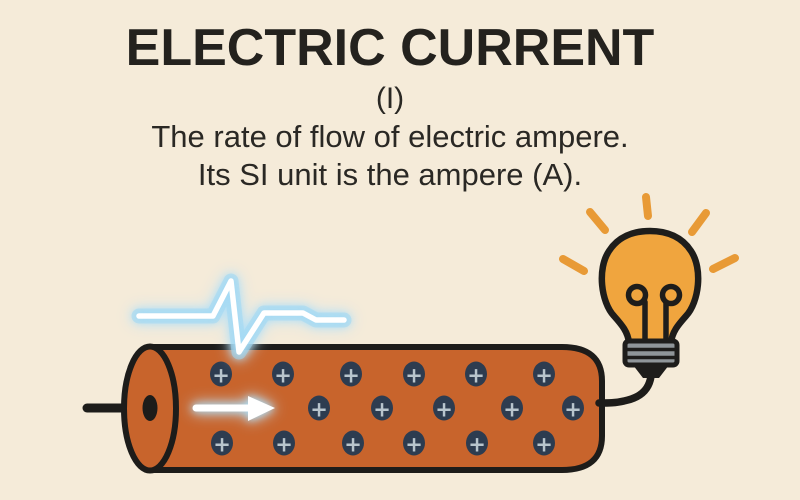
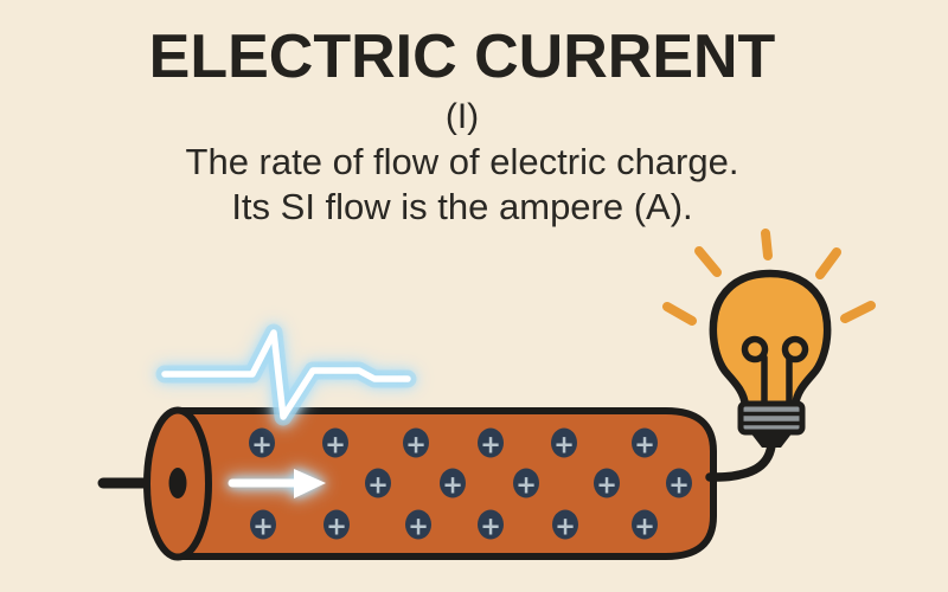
  ELECTRIC CURRENT
  (I)
- The rate of flow of electric ampere.
+ The rate of flow of electric charge.
- Its SI unit is the ampere (A).
+ Its SI flow is the ampere (A).
